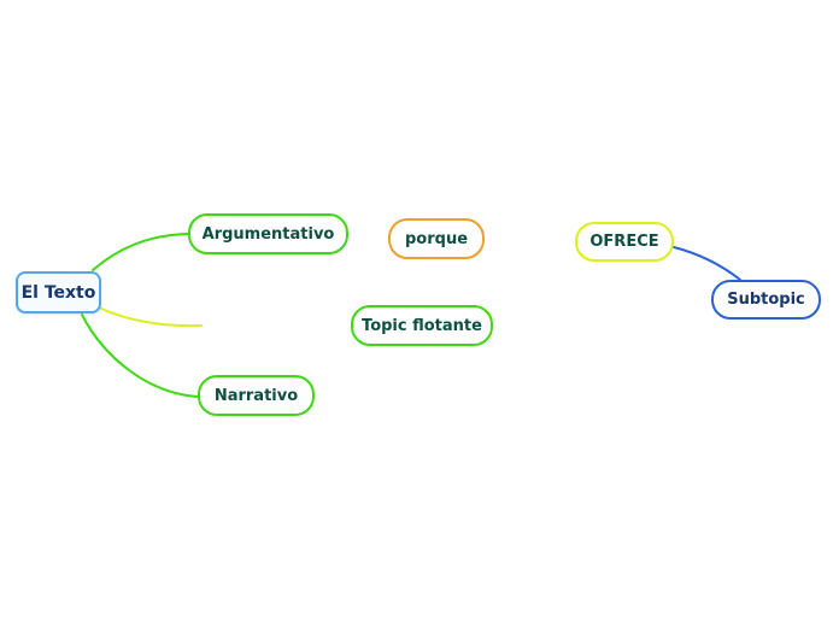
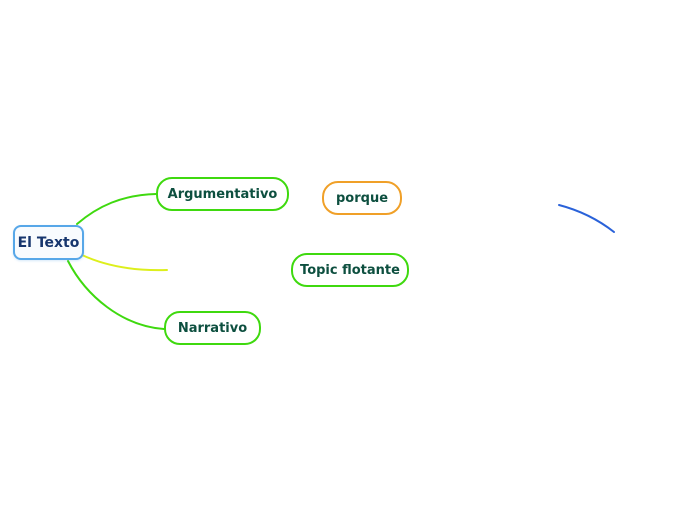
  El Texto
  Argumentativo
  Narrativo
  porque
  Topic flotante
- OFRECE
- Subtopic
